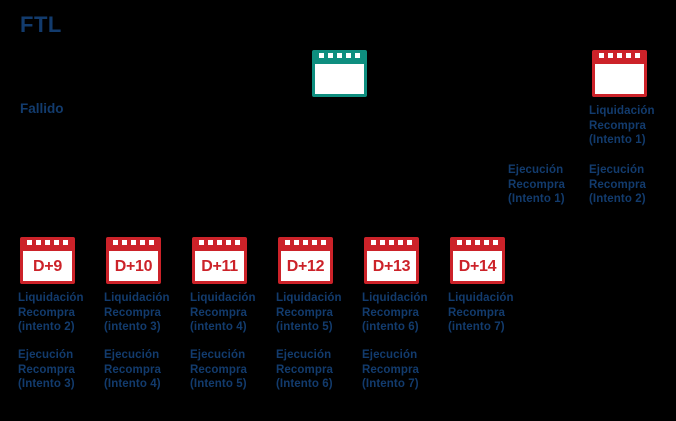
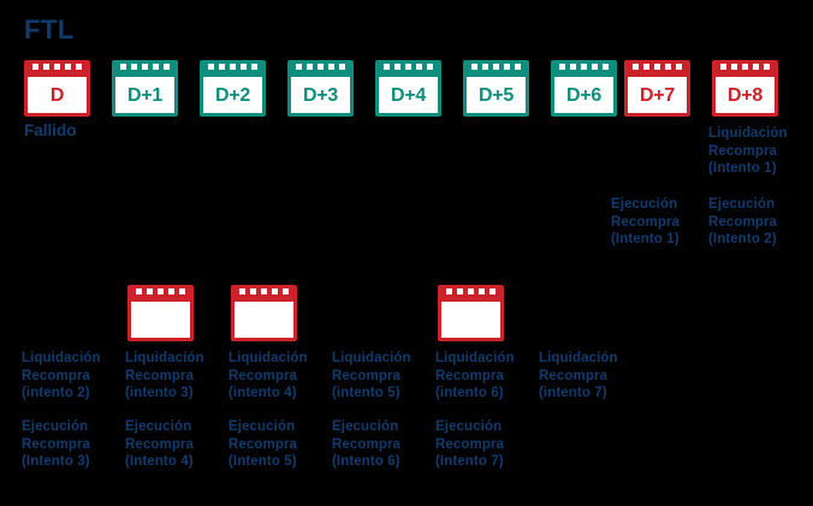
  FTL
  Fallido
+ D
+ D+1
+ D+2
+ D+3
+ D+4
+ D+5
+ D+6
+ D+7
+ D+8
  Liquidación
  Recompra
  (Intento 1)
  Ejecución
  Recompra
  (Intento 1)
  Ejecución
  Recompra
  (Intento 2)
- D+9
- D+10
- D+11
- D+12
- D+13
- D+14
  Liquidación
  Recompra
  (intento 2)
  Liquidación
  Recompra
  (intento 3)
  Liquidación
  Recompra
  (intento 4)
  Liquidación
  Recompra
  (intento 5)
  Liquidación
  Recompra
  (intento 6)
  Liquidación
  Recompra
  (intento 7)
  Ejecución
  Recompra
  (Intento 3)
  Ejecución
  Recompra
  (Intento 4)
  Ejecución
  Recompra
  (Intento 5)
  Ejecución
  Recompra
  (Intento 6)
  Ejecución
  Recompra
  (Intento 7)
